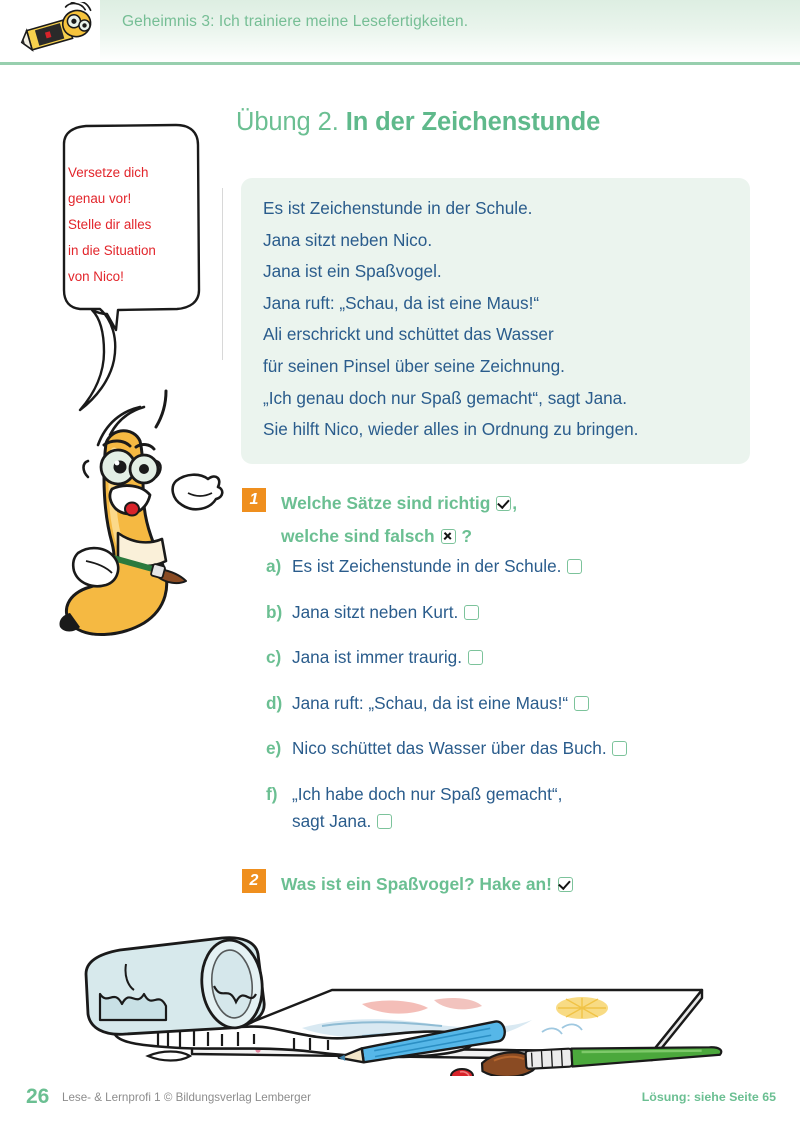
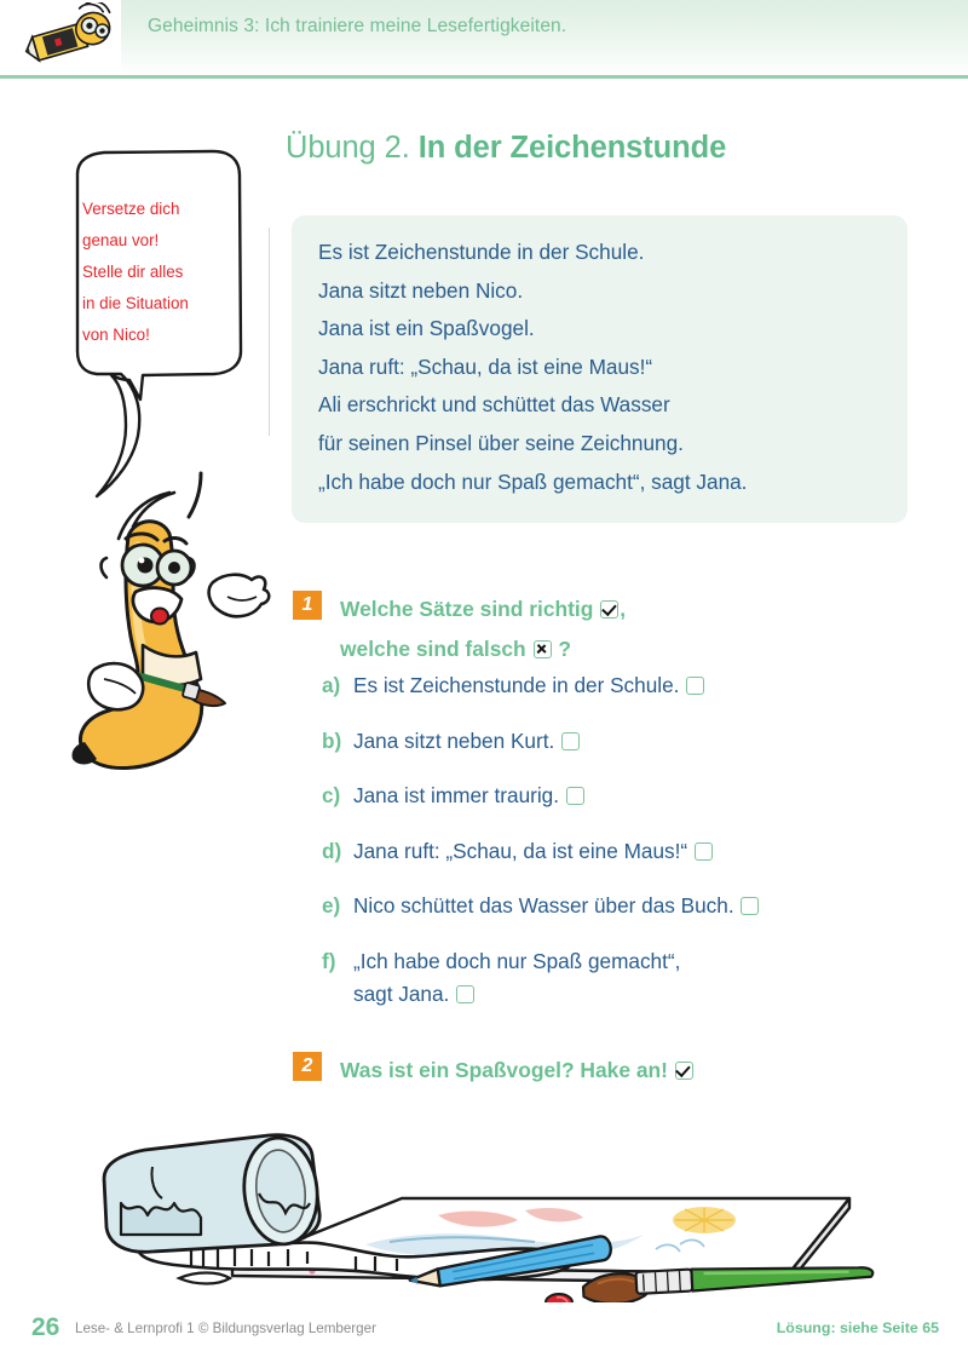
  Geheimnis 3: Ich trainiere meine Lesefertigkeiten.
  Übung 2. In der Zeichenstunde
  Versetze dich
  genau vor!
  Stelle dir alles
  in die Situation
  von Nico!
  Es ist Zeichenstunde in der Schule.
  Jana sitzt neben Nico.
  Jana ist ein Spaßvogel.
  Jana ruft: „Schau, da ist eine Maus!“
  Ali erschrickt und schüttet das Wasser
  für seinen Pinsel über seine Zeichnung.
- „Ich genau doch nur Spaß gemacht“, sagt Jana.
+ „Ich habe doch nur Spaß gemacht“, sagt Jana.
- Sie hilft Nico, wieder alles in Ordnung zu bringen.
  1
  Welche Sätze sind richtig ,
  welche sind falsch ?
  a)
  Es ist Zeichenstunde in der Schule.
  b)
  Jana sitzt neben Kurt.
  c)
  Jana ist immer traurig.
  d)
  Jana ruft: „Schau, da ist eine Maus!“
  e)
  Nico schüttet das Wasser über das Buch.
  f)
  „Ich habe doch nur Spaß gemacht“,
  sagt Jana.
  2
  Was ist ein Spaßvogel? Hake an!
  26
  Lese- & Lernprofi 1 © Bildungsverlag Lemberger
  Lösung: siehe Seite 65
